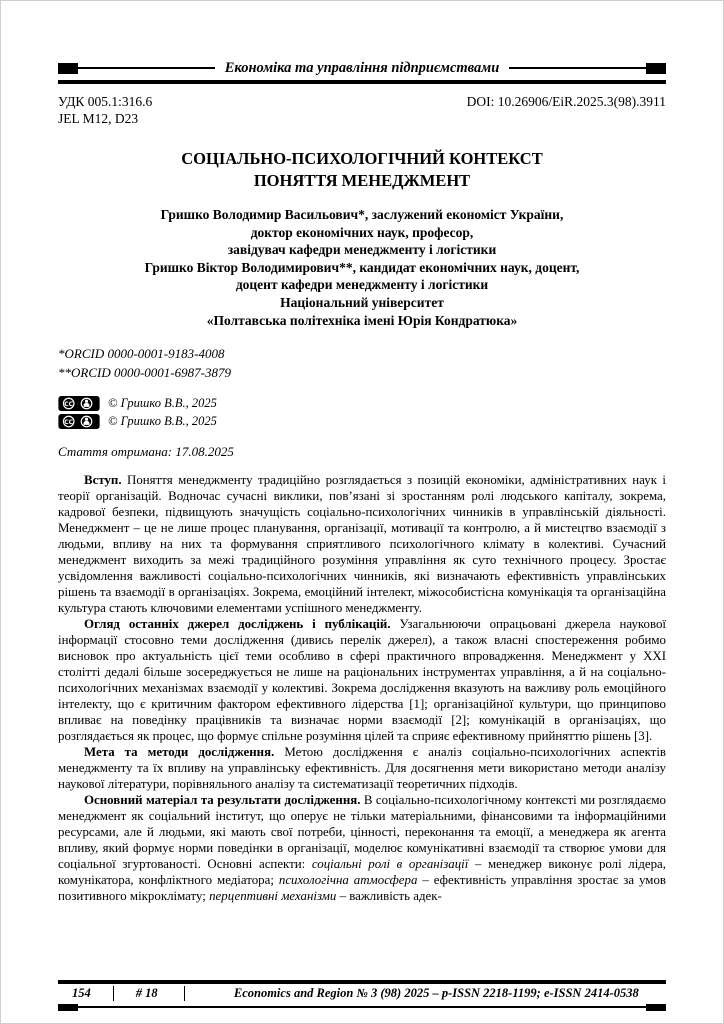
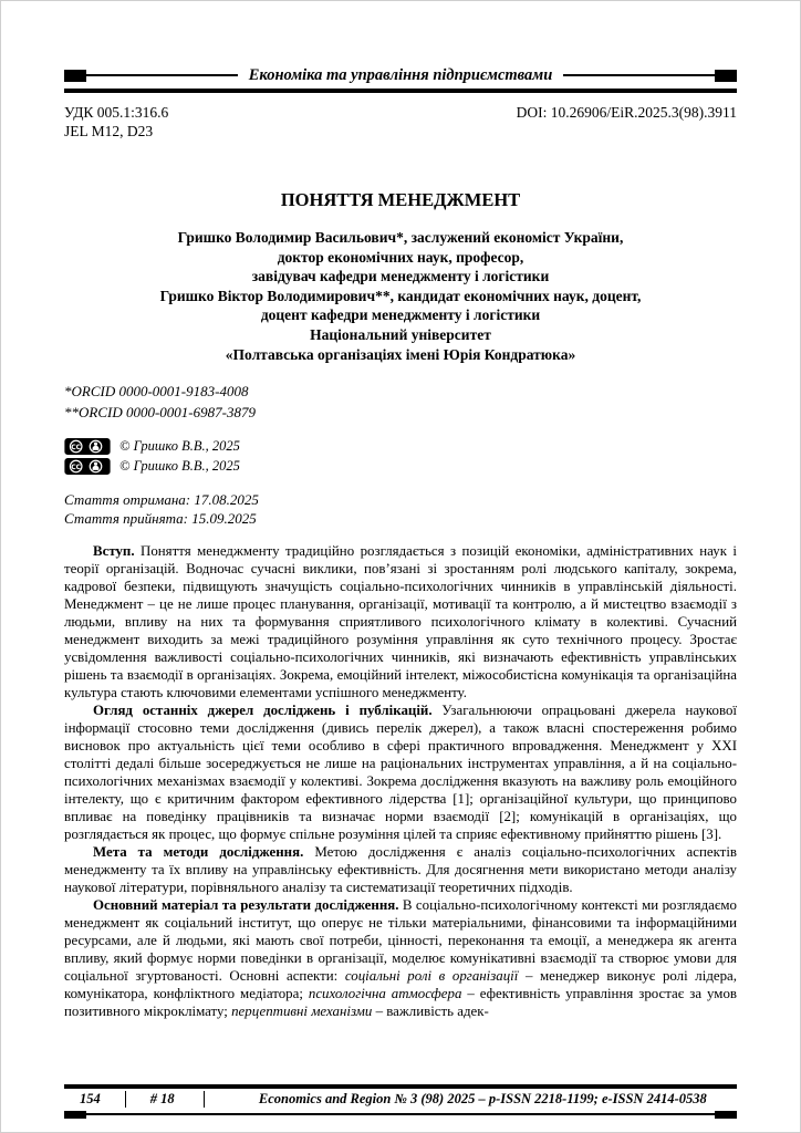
  Економіка та управління підприємствами
  УДК 005.1:316.6
  JEL M12, D23
  DOI: 10.26906/EiR.2025.3(98).3911
- СОЦІАЛЬНО-ПСИХОЛОГІЧНИЙ КОНТЕКСТ
  ПОНЯТТЯ МЕНЕДЖМЕНТ
  Гришко Володимир Васильович*, заслужений економіст України,
  доктор економічних наук, професор,
  завідувач кафедри менеджменту і логістики
  Гришко Віктор Володимирович**, кандидат економічних наук, доцент,
  доцент кафедри менеджменту і логістики
  Національний університет
- «Полтавська політехніка імені Юрія Кондратюка»
+ «Полтавська організаціях імені Юрія Кондратюка»
  *ORCID 0000-0001-9183-4008
  **ORCID 0000-0001-6987-3879
  © Гришко В.В., 2025
  © Гришко В.В., 2025
  Стаття отримана: 17.08.2025
+ Стаття прийнята: 15.09.2025
  Вступ. Поняття менеджменту традиційно розглядається з позицій економіки, адміністративних наук і теорії організацій. Водночас сучасні виклики, пов’язані зі зростанням ролі людського капіталу, зокрема, кадрової безпеки, підвищують значущість соціально-психологічних чинників в управлінській діяльності. Менеджмент – це не лише процес планування, організації, мотивації та контролю, а й мистецтво взаємодії з людьми, впливу на них та формування сприятливого психологічного клімату в колективі. Сучасний менеджмент виходить за межі традиційного розуміння управління як суто технічного процесу. Зростає усвідомлення важливості соціально-психологічних чинників, які визначають ефективність управлінських рішень та взаємодії в організаціях. Зокрема, емоційний інтелект, міжособистісна комунікація та організаційна культура стають ключовими елементами успішного менеджменту.
  Огляд останніх джерел досліджень і публікацій. Узагальнюючи опрацьовані джерела наукової інформації стосовно теми дослідження (дивись перелік джерел), а також власні спостереження робимо висновок про актуальність цієї теми особливо в сфері практичного впровадження. Менеджмент у XXI столітті дедалі більше зосереджується не лише на раціональних інструментах управління, а й на соціально-психологічних механізмах взаємодії у колективі. Зокрема дослідження вказують на важливу роль емоційного інтелекту, що є критичним фактором ефективного лідерства [1]; організаційної культури, що принципово впливає на поведінку працівників та визначає норми взаємодії [2]; комунікацій в організаціях, що розглядається як процес, що формує спільне розуміння цілей та сприяє ефективному прийняттю рішень [3].
  Мета та методи дослідження. Метою дослідження є аналіз соціально-психологічних аспектів менеджменту та їх впливу на управлінську ефективність. Для досягнення мети використано методи аналізу наукової літератури, порівняльного аналізу та систематизації теоретичних підходів.
  Основний матеріал та результати дослідження. В соціально-психологічному контексті ми розглядаємо менеджмент як соціальний інститут, що оперує не тільки матеріальними, фінансовими та інформаційними ресурсами, але й людьми, які мають свої потреби, цінності, переконання та емоції, а менеджера як агента впливу, який формує норми поведінки в організації, моделює комунікативні взаємодії та створює умови для соціальної згуртованості. Основні аспекти: соціальні ролі в організації – менеджер виконує ролі лідера, комунікатора, конфліктного медіатора; психологічна атмосфера – ефективність управління зростає за умов позитивного мікроклімату; перцептивні механізми – важливість адек-
  154
  # 18
  Economics and Region № 3 (98) 2025 – p-ISSN 2218-1199; e-ISSN 2414-0538
